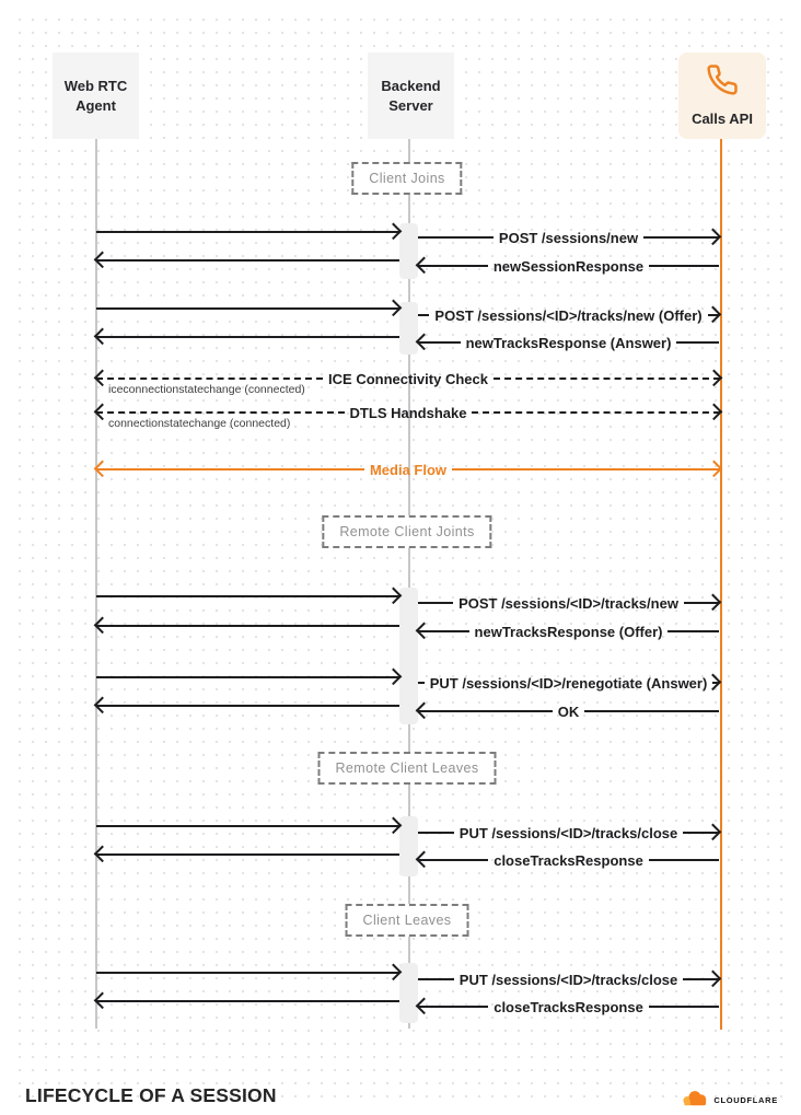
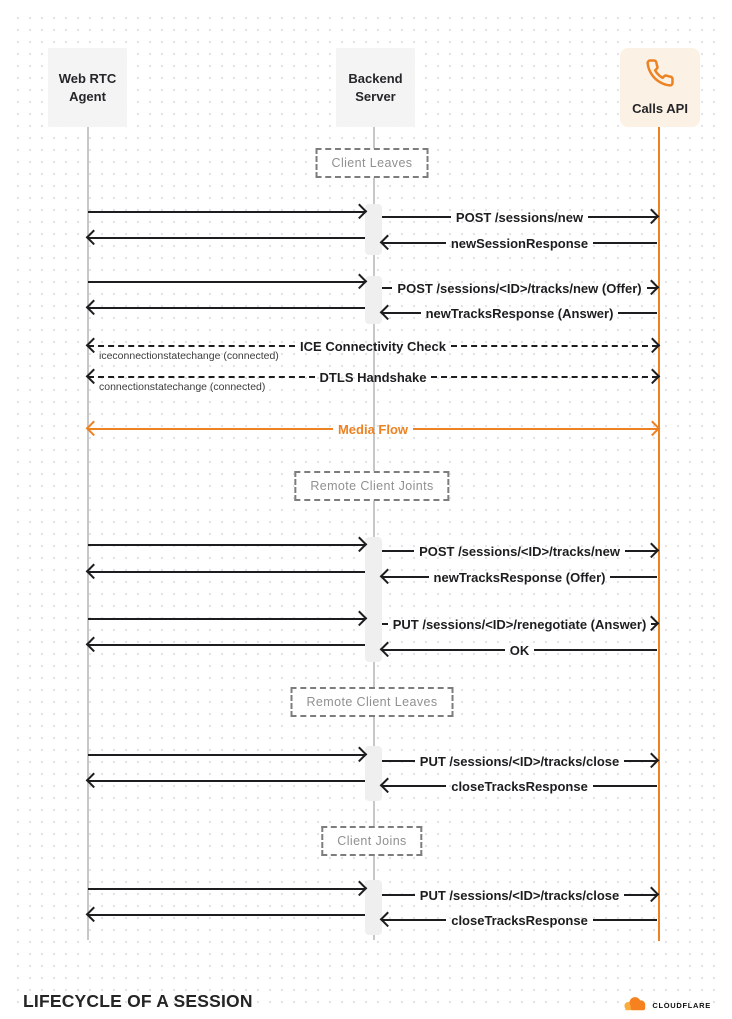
  Web RTC
  Agent
  Backend
  Server
  Calls API
- Client Joins
+ Client Leaves
  Remote Client Joints
  Remote Client Leaves
- Client Leaves
+ Client Joins
  POST /sessions/new
  newSessionResponse
  POST /sessions/<ID>/tracks/new (Offer)
  newTracksResponse (Answer)
  ICE Connectivity Check
  iceconnectionstatechange (connected)
  DTLS Handshake
  connectionstatechange (connected)
  Media Flow
  POST /sessions/<ID>/tracks/new
  newTracksResponse (Offer)
  PUT /sessions/<ID>/renegotiate (Answer)
  OK
  PUT /sessions/<ID>/tracks/close
  closeTracksResponse
  PUT /sessions/<ID>/tracks/close
  closeTracksResponse
  LIFECYCLE OF A SESSION
  CLOUDFLARE
